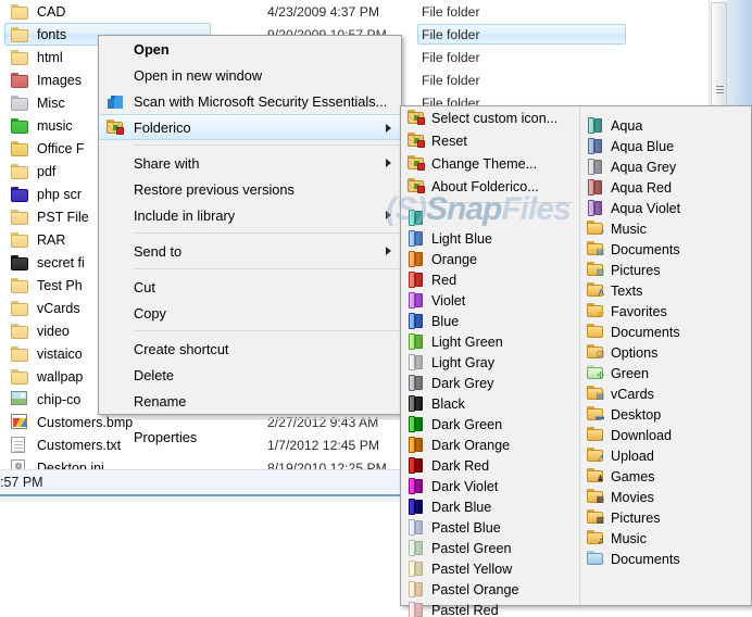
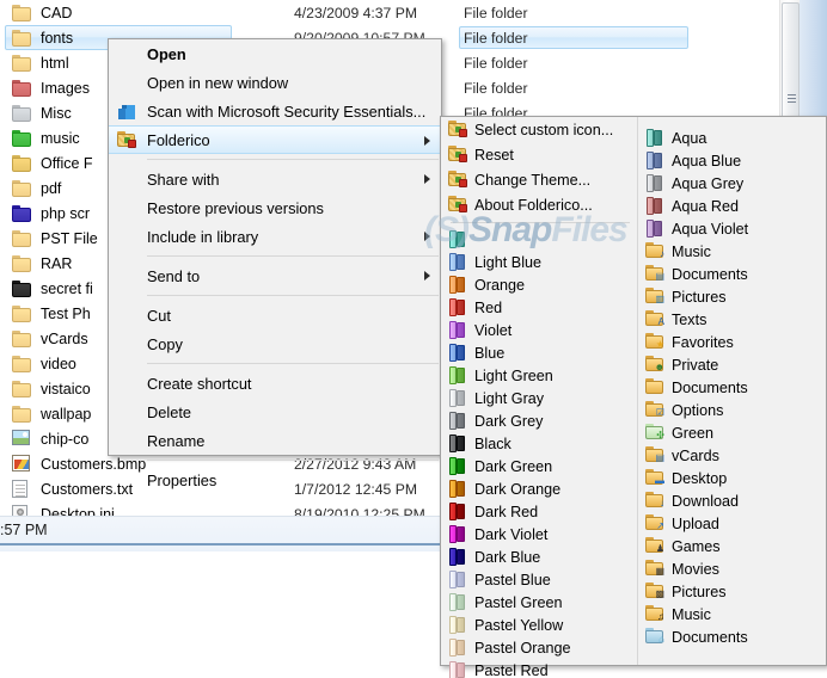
  CAD
  4/23/2009 4:37 PM
  File folder
  fonts
  html
  File folder
  Images
  File folder
  Misc
  File folder
  music
  Office F
  pdf
  php scr
  PST File
  RAR
  secret fi
  Test Ph
  vCards
  video
  vistaico
  wallpap
  chip-co
  Customers.bmp
  2/27/2012 9:43 AM
  Customers.txt
  1/7/2012 12:45 PM
  Desktop.ini
  8/19/2010 12:25 PM
  File folder
  :57 PM
  Open
  Open in new window
  Scan with Microsoft Security Essentials...
  Folderico
  Share with
  Restore previous versions
  Include in library
  Send to
  Cut
  Copy
  Create shortcut
  Delete
  Rename
  Properties
  Select custom icon...
  Reset
  Change Theme...
  About Folderico...
  Light Blue
  Orange
  Red
  Violet
  Blue
  Light Green
  Light Gray
  Dark Grey
  Black
  Dark Green
  Dark Orange
  Dark Red
  Dark Violet
  Dark Blue
  Pastel Blue
  Pastel Green
  Pastel Yellow
  Pastel Orange
  Pastel Red
  Aqua
  Aqua Blue
  Aqua Grey
  Aqua Red
  Aqua Violet
  ♪
  Music
  ▤
  Documents
  ▥
  Pictures
  A
  Texts
  ★
  Favorites
+ ☻
+ Private
  Documents
  ☑
  Options
  ✣
  Green
  ▤
  vCards
  ▬
  Desktop
  ↓
  Download
  ↗
  Upload
  ♟
  Games
  ▦
  Movies
  ▩
  Pictures
  ♫
  Music
  ⌂
  Documents
  (S)SnapFiles
